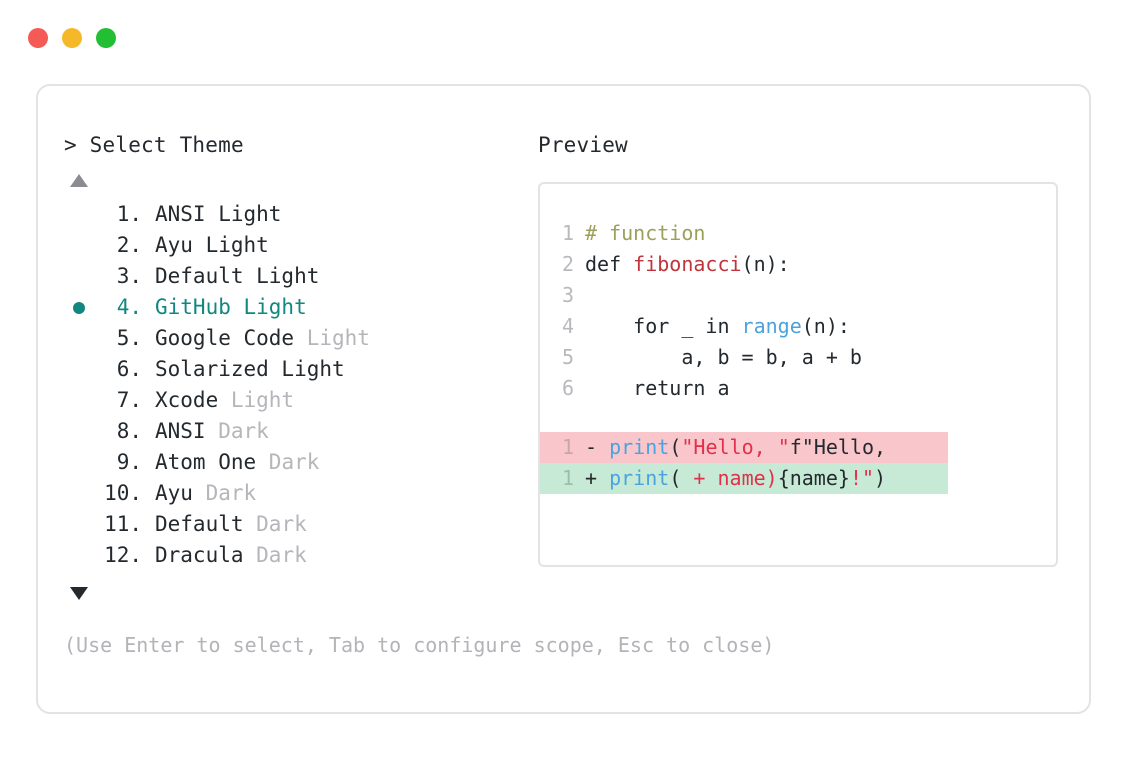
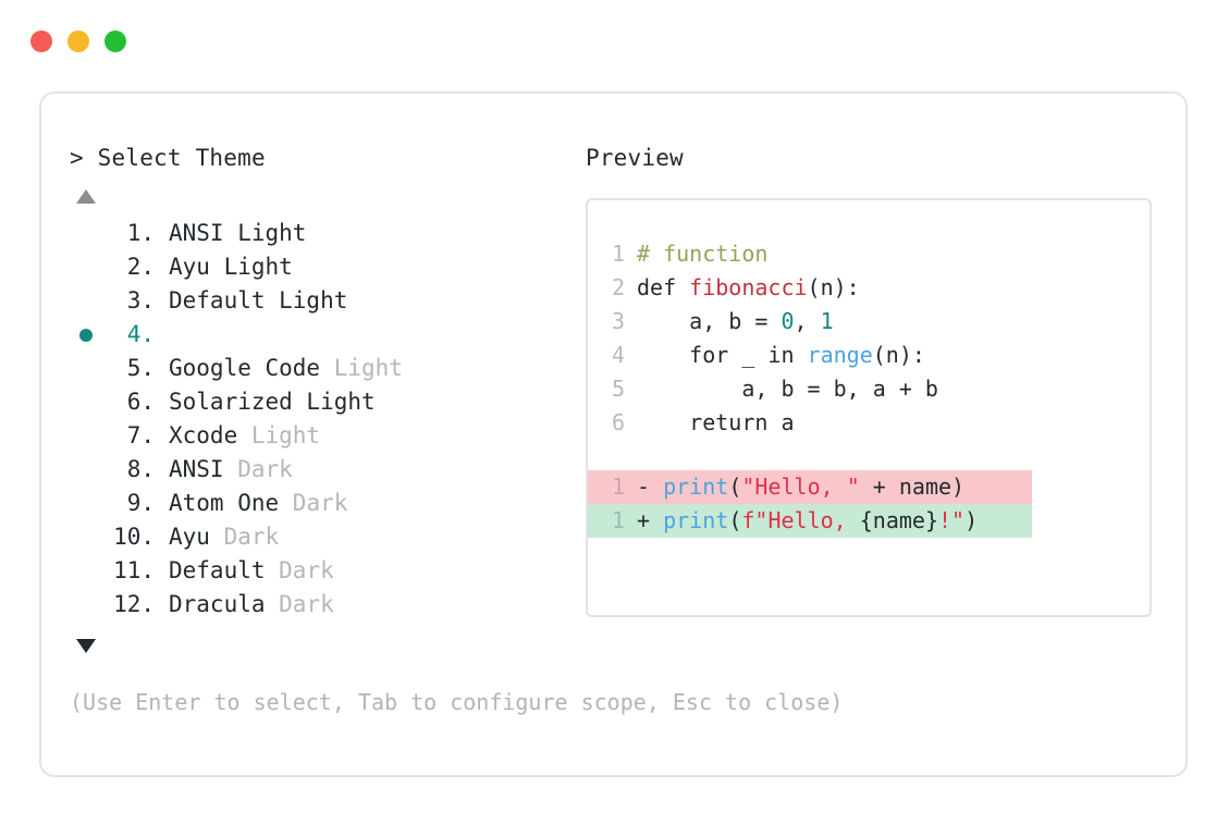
  > Select Theme
  1.
  ANSI Light
  2.
  Ayu Light
  3.
  Default Light
  4.
- GitHub Light
  5.
  Google Code
  Light
  6.
  Solarized Light
  7.
  Xcode
  Light
  8.
  ANSI
  Dark
  9.
  Atom One
  Dark
  10.
  Ayu
  Dark
  11.
  Default
  Dark
  12.
  Dracula
  Dark
  Preview
  1
  # function
  2
  def fibonacci(n):
  3
+ a, b = 0, 1
  4
  for _ in range(n):
  5
  a, b = b, a + b
  6
  return a
  1
  -
- print("Hello, "f"Hello,
+ print("Hello, " + name)
  1
  +
- print( + name){name}!")
+ print(f"Hello, {name}!")
  (Use Enter to select, Tab to configure scope, Esc to close)
